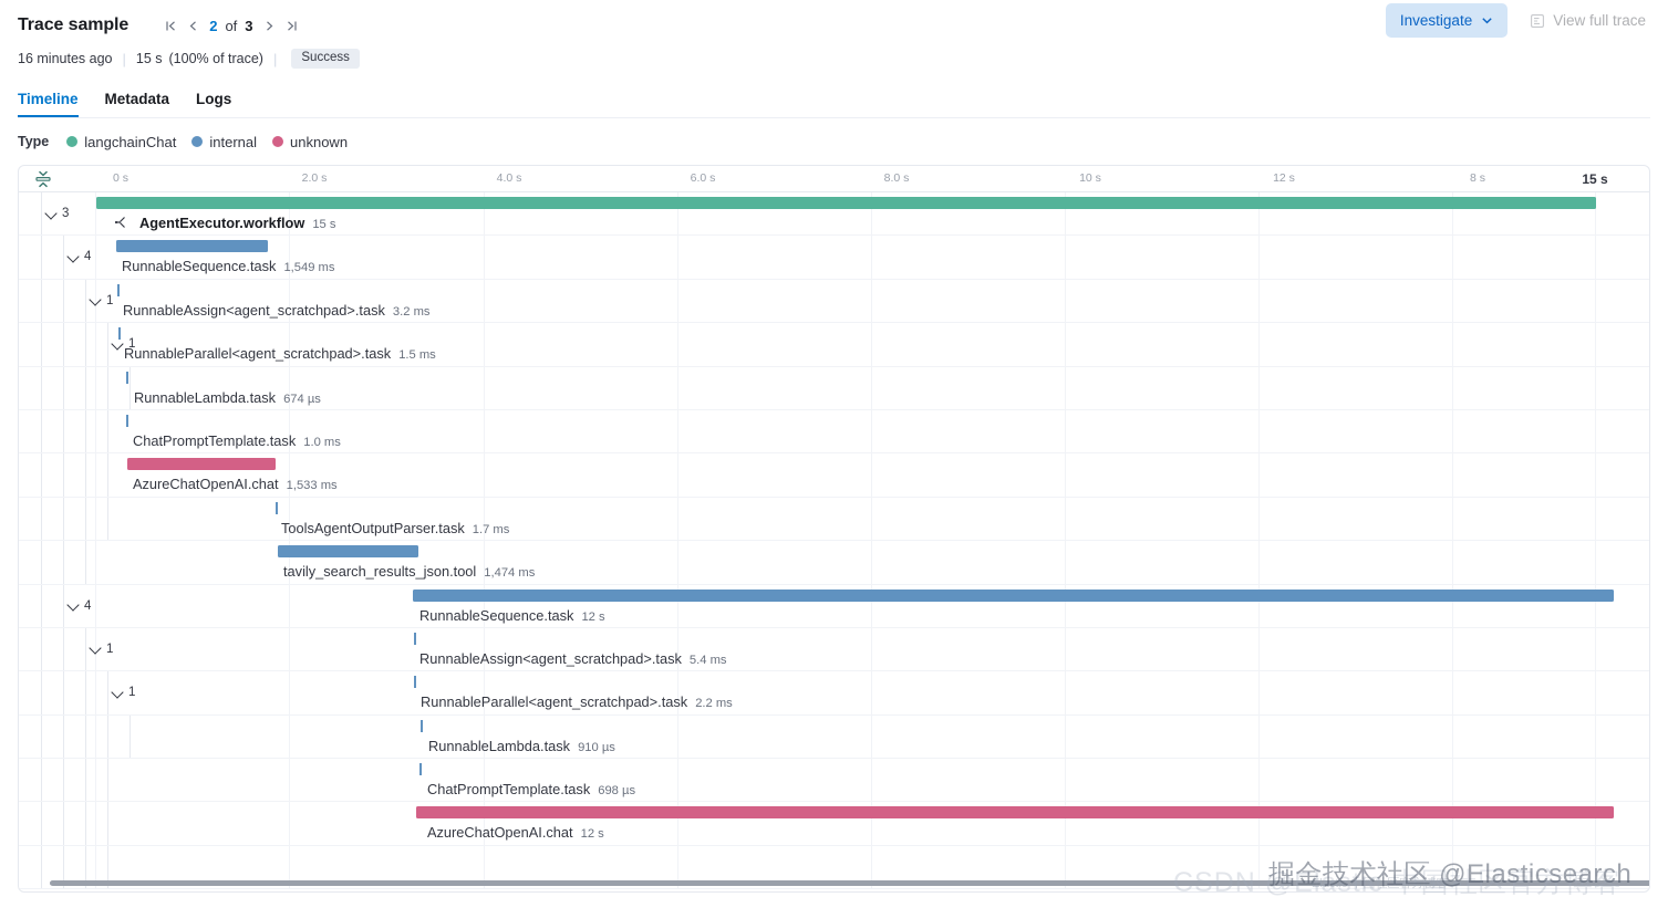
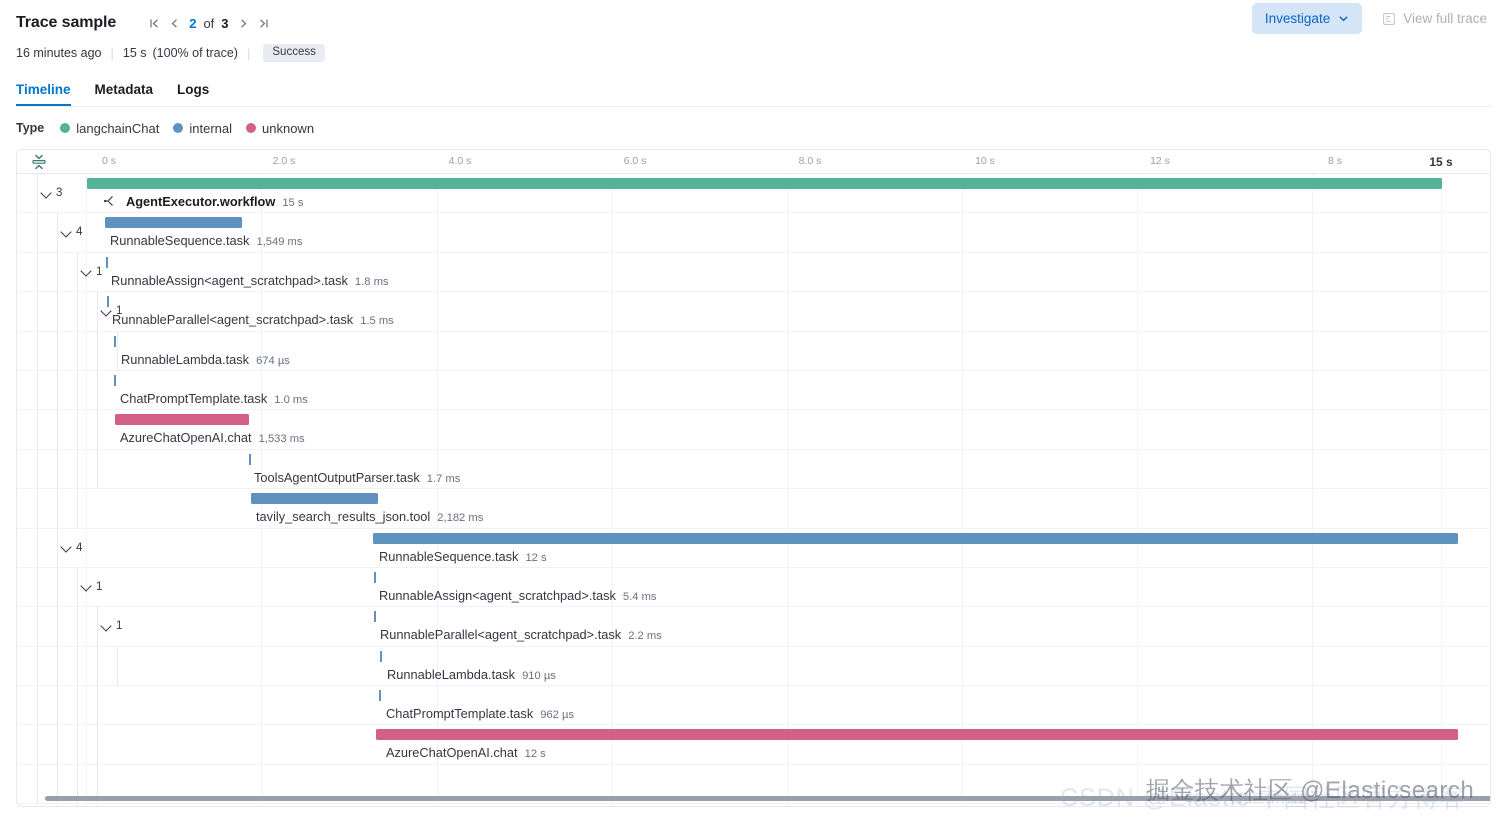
  Trace sample
  2
  of
  3
  Investigate
  View full trace
  16 minutes ago
  |
  15 s
  (100% of trace)
  |
  Success
  Timeline
  Metadata
  Logs
  Type
  langchainChat
  internal
  unknown
  0 s
  2.0 s
  4.0 s
  6.0 s
  8.0 s
  10 s
  12 s
  8 s
  15 s
  3
  AgentExecutor.workflow
  15 s
  4
  RunnableSequence.task
  1,549 ms
  1
  RunnableAssign<agent_scratchpad>.task
- 3.2 ms
+ 1.8 ms
  1
  RunnableParallel<agent_scratchpad>.task
  1.5 ms
  RunnableLambda.task
  674 µs
  ChatPromptTemplate.task
  1.0 ms
  AzureChatOpenAI.chat
  1,533 ms
  ToolsAgentOutputParser.task
  1.7 ms
  tavily_search_results_json.tool
- 1,474 ms
+ 2,182 ms
  4
  RunnableSequence.task
  12 s
  1
  RunnableAssign<agent_scratchpad>.task
  5.4 ms
  1
  RunnableParallel<agent_scratchpad>.task
  2.2 ms
  RunnableLambda.task
  910 µs
  ChatPromptTemplate.task
- 698 µs
+ 962 µs
  AzureChatOpenAI.chat
  12 s
  CSDN @Elastic 中国社区官方博客
  Elastic 中国社区官方博客
  掘金技术社区 @Elasticsearch
